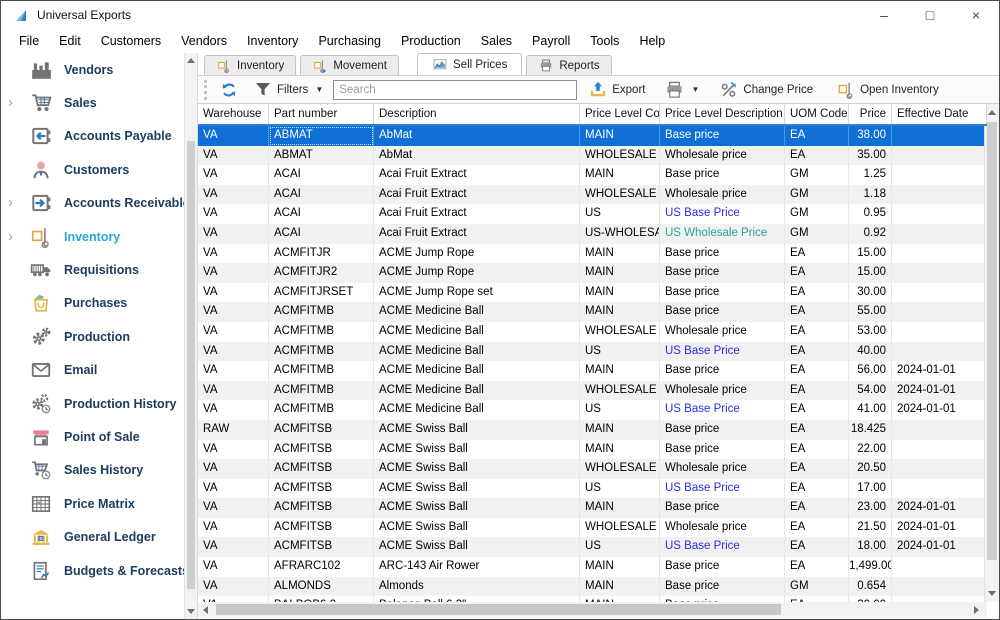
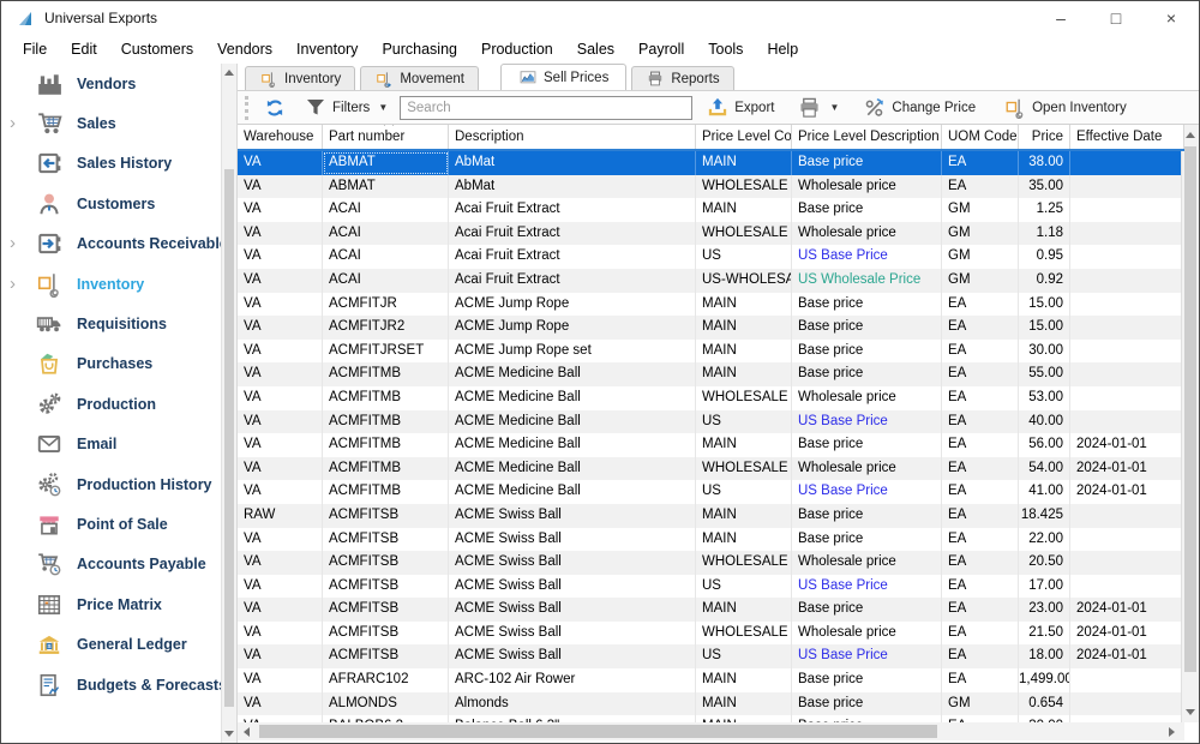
  Universal Exports
  –
  □
  ×
  File
  Edit
  Customers
  Vendors
  Inventory
  Purchasing
  Production
  Sales
  Payroll
  Tools
  Help
  Vendors
  ›
  Sales
- Accounts Payable
+ Sales History
  Customers
  ›
  Accounts Receivabl
  ›
  Inventory
  Requisitions
  Purchases
  Production
  Email
  Production History
  Point of Sale
- Sales History
+ Accounts Payable
  Price Matrix
  General Ledger
  Budgets & Forecast
  Inventory
  Movement
  Sell Prices
  Reports
  Filters
  ▼
  Search
  Export
  ▼
  Change Price
  Open Inventory
  Warehouse
  Part number
  Description
  Price Level Co
  Price Level Description
  UOM Code
  Price
  Effective Date
  VA
  ABMAT
  AbMat
  MAIN
  Base price
  EA
  38.00
  VA
  ABMAT
  AbMat
  WHOLESALE
  Wholesale price
  EA
  35.00
  VA
  ACAI
  Acai Fruit Extract
  MAIN
  Base price
  GM
  1.25
  VA
  ACAI
  Acai Fruit Extract
  WHOLESALE
  Wholesale price
  GM
  1.18
  VA
  ACAI
  Acai Fruit Extract
  US
  US Base Price
  GM
  0.95
  VA
  ACAI
  Acai Fruit Extract
  US-WHOLESA
  US Wholesale Price
  GM
  0.92
  VA
  ACMFITJR
  ACME Jump Rope
  MAIN
  Base price
  EA
  15.00
  VA
  ACMFITJR2
  ACME Jump Rope
  MAIN
  Base price
  EA
  15.00
  VA
  ACMFITJRSET
  ACME Jump Rope set
  MAIN
  Base price
  EA
  30.00
  VA
  ACMFITMB
  ACME Medicine Ball
  MAIN
  Base price
  EA
  55.00
  VA
  ACMFITMB
  ACME Medicine Ball
  WHOLESALE
  Wholesale price
  EA
  53.00
  VA
  ACMFITMB
  ACME Medicine Ball
  US
  US Base Price
  EA
  40.00
  VA
  ACMFITMB
  ACME Medicine Ball
  MAIN
  Base price
  EA
  56.00
  2024-01-01
  VA
  ACMFITMB
  ACME Medicine Ball
  WHOLESALE
  Wholesale price
  EA
  54.00
  2024-01-01
  VA
  ACMFITMB
  ACME Medicine Ball
  US
  US Base Price
  EA
  41.00
  2024-01-01
  RAW
  ACMFITSB
  ACME Swiss Ball
  MAIN
  Base price
  EA
  18.425
  VA
  ACMFITSB
  ACME Swiss Ball
  MAIN
  Base price
  EA
  22.00
  VA
  ACMFITSB
  ACME Swiss Ball
  WHOLESALE
  Wholesale price
  EA
  20.50
  VA
  ACMFITSB
  ACME Swiss Ball
  US
  US Base Price
  EA
  17.00
  VA
  ACMFITSB
  ACME Swiss Ball
  MAIN
  Base price
  EA
  23.00
  2024-01-01
  VA
  ACMFITSB
  ACME Swiss Ball
  WHOLESALE
  Wholesale price
  EA
  21.50
  2024-01-01
  VA
  ACMFITSB
  ACME Swiss Ball
  US
  US Base Price
  EA
  18.00
  2024-01-01
  VA
  AFRARC102
- ARC-143 Air Rower
+ ARC-102 Air Rower
  MAIN
  Base price
  EA
  1,499.00
  VA
  ALMONDS
  Almonds
  MAIN
  Base price
  GM
  0.654
